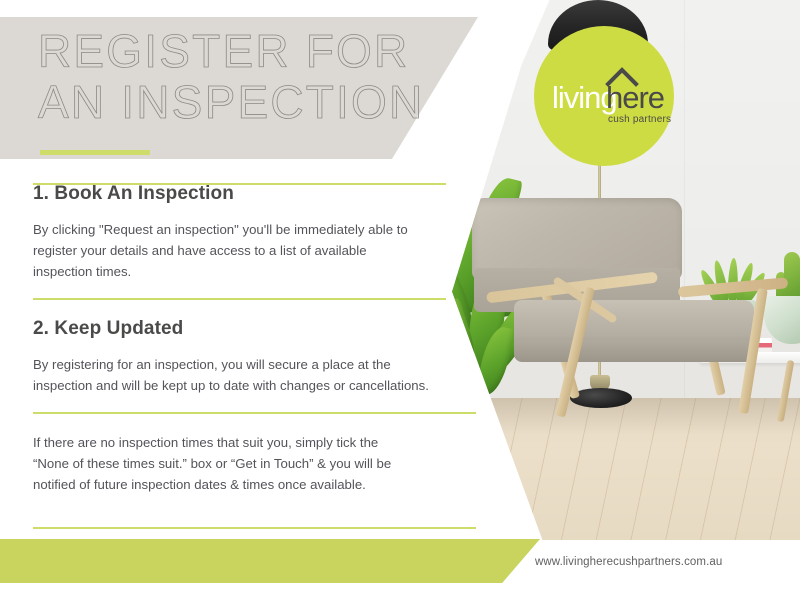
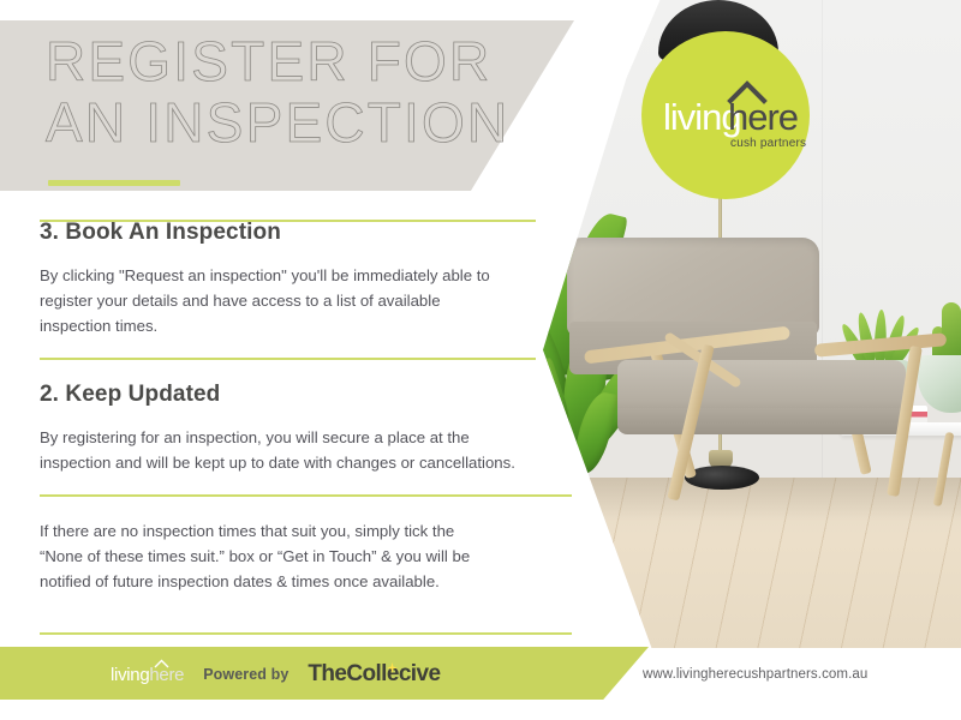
  living
  here
  cush partners
  REGISTER FOR
  AN INSPECTION
- 1. Book An Inspection
+ 3. Book An Inspection
  By clicking "Request an inspection" you'll be immediately able to
  register your details and have access to a list of available
  inspection times.
  2. Keep Updated
  By registering for an inspection, you will secure a place at the
  inspection and will be kept up to date with changes or cancellations.
  If there are no inspection times that suit you, simply tick the
  “None of these times suit.” box or “Get in Touch” & you will be
  notified of future inspection dates & times once available.
+ livinghere
+ Powered by
+ TheCollecive
  www.livingherecushpartners.com.au
